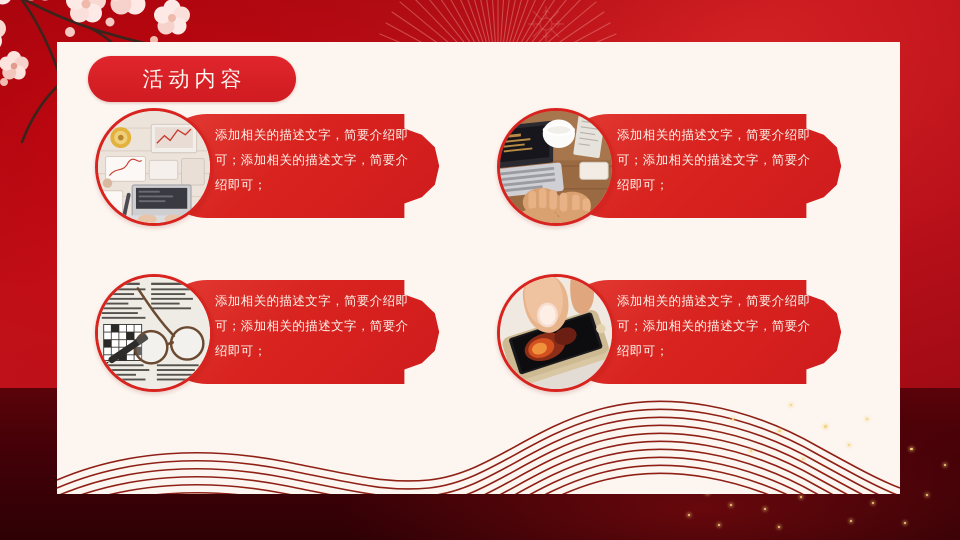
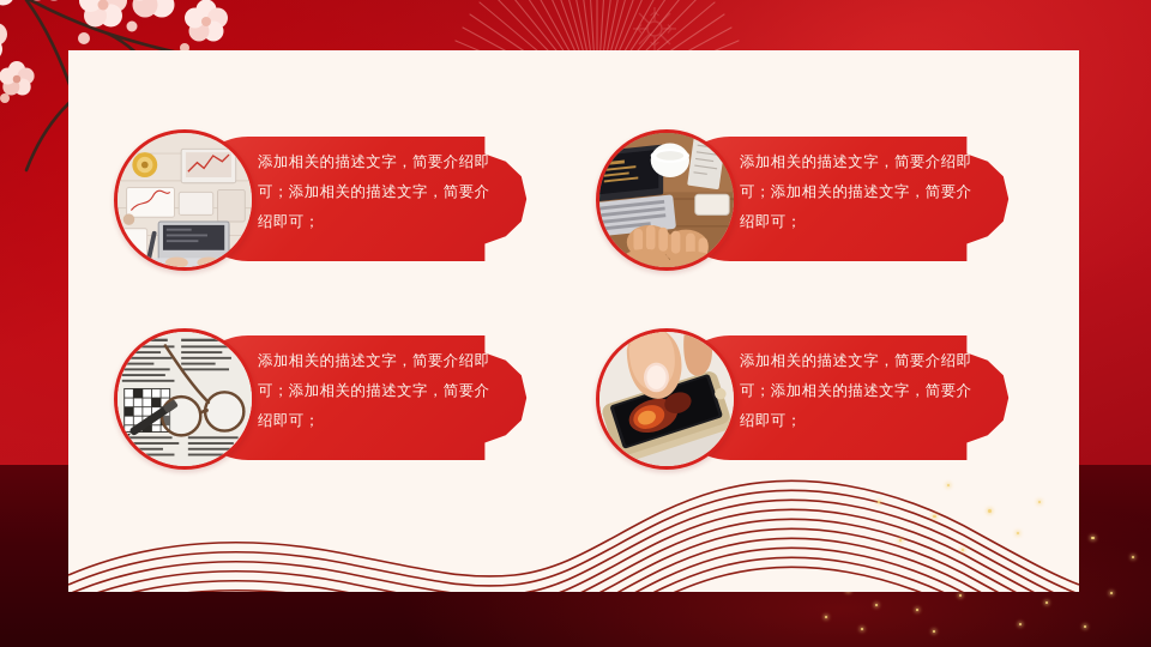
- 活动内容
  添加相关的描述文字，简要介绍即可；添加相关的描述文字，简要介绍即可；
  添加相关的描述文字，简要介绍即可；添加相关的描述文字，简要介绍即可；
  添加相关的描述文字，简要介绍即可；添加相关的描述文字，简要介绍即可；
  添加相关的描述文字，简要介绍即可；添加相关的描述文字，简要介绍即可；
